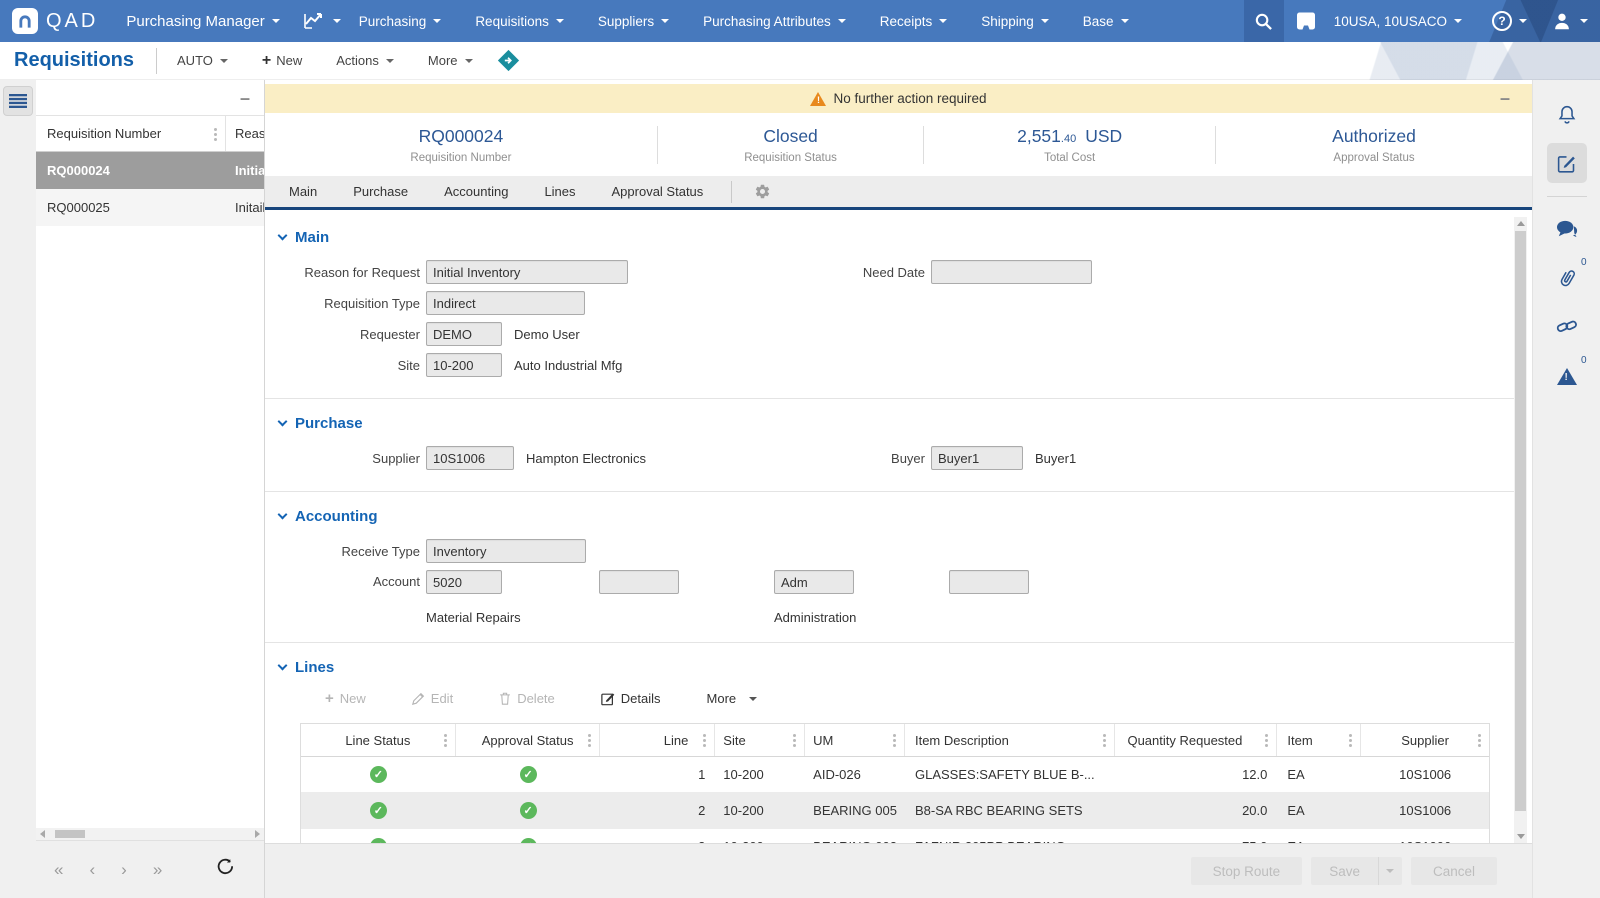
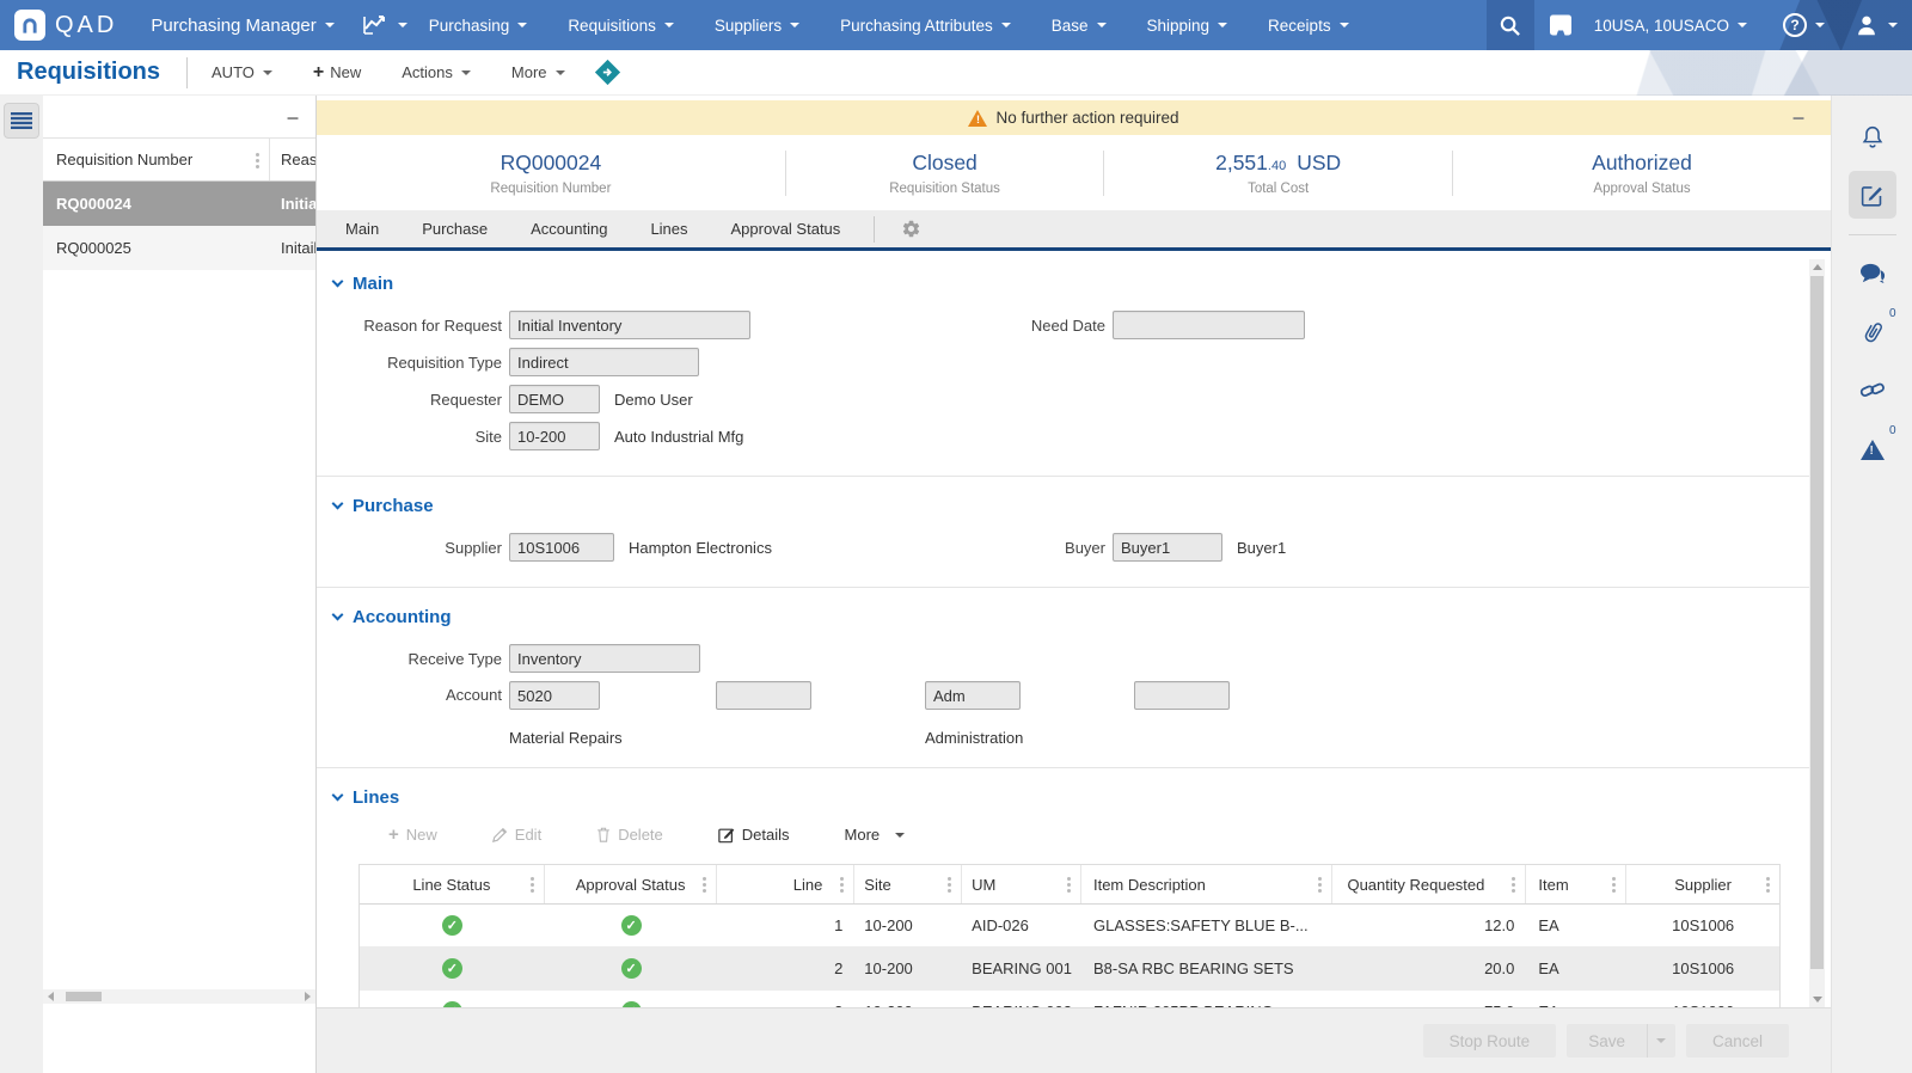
  QAD
  Purchasing Manager
  Purchasing
  Requisitions
  Suppliers
  Purchasing Attributes
- Receipts
+ Base
  Shipping
- Base
+ Receipts
  10USA, 10USACO
  ?
  Requisitions
  AUTO
  +
  New
  Actions
  More
  –
  Requisition Number
  RQ000024
  Initia
  RQ000025
  Initail
- «
- ‹
- ›
- »
  !
  No further action required
  –
  RQ000024
  Requisition Number
  Closed
  Requisition Status
  2,551.40 USD
  Total Cost
  Authorized
  Approval Status
  Main
  Purchase
  Accounting
  Lines
  Approval Status
  Main
  Reason for Request
  Initial Inventory
  Need Date
  Requisition Type
  Indirect
  Requester
  DEMO
  Demo User
  Site
  10-200
  Auto Industrial Mfg
  Purchase
  Supplier
  10S1006
  Hampton Electronics
  Buyer
  Buyer1
  Buyer1
  Accounting
  Receive Type
  Inventory
  Account
  5020
  Adm
  Material Repairs
  Administration
  Lines
  +
  New
  Edit
  Delete
  Details
  More
  Line Status
  Approval Status
  Line
  Site
  UM
  Item Description
  Quantity Requested
  Item
  Supplier
  ✓
  ✓
  1
  10-200
  AID-026
  GLASSES:SAFETY BLUE B-...
  12.0
  EA
  10S1006
  ✓
  ✓
  2
  10-200
- BEARING 005
+ BEARING 001
  B8-SA RBC BEARING SETS
  20.0
  EA
  10S1006
  Stop Route
  Save
  Cancel
  0
  !
  0
